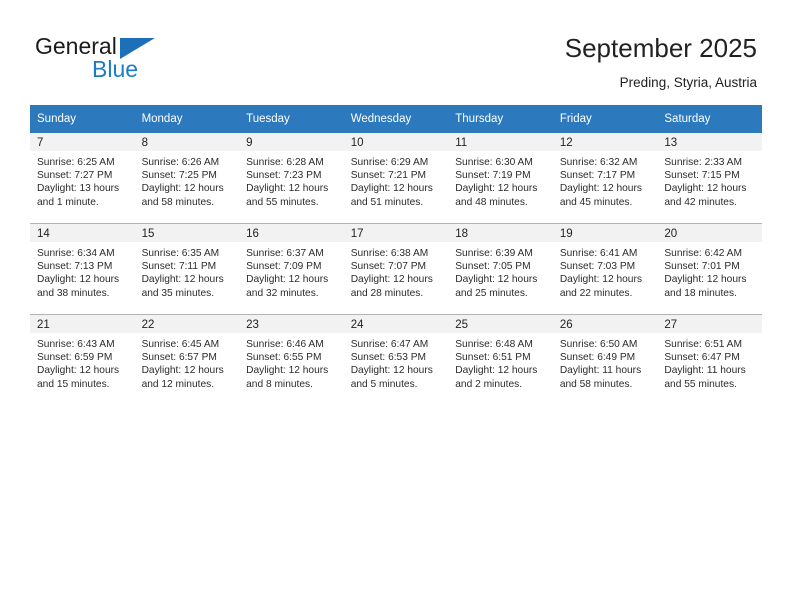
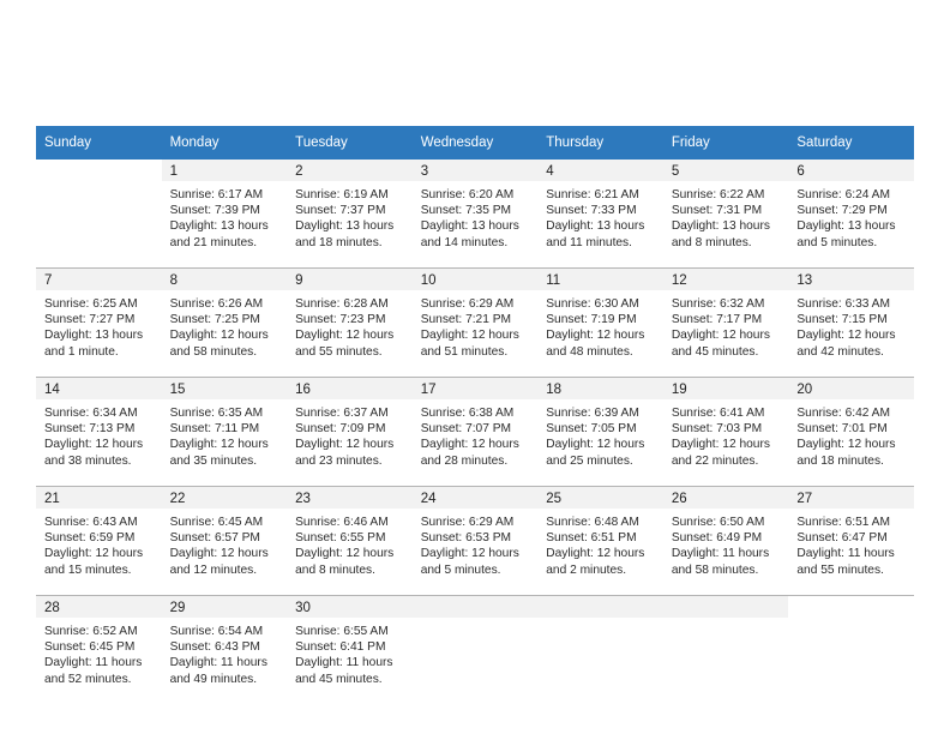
- General
- Blue
- September 2025
- Preding, Styria, Austria
  Sunday	Monday	Tuesday	Wednesday	Thursday	Friday	Saturday
+ 	1Sunrise: 6:17 AMSunset: 7:39 PMDaylight: 13 hoursand 21 minutes.	2Sunrise: 6:19 AMSunset: 7:37 PMDaylight: 13 hoursand 18 minutes.	3Sunrise: 6:20 AMSunset: 7:35 PMDaylight: 13 hoursand 14 minutes.	4Sunrise: 6:21 AMSunset: 7:33 PMDaylight: 13 hoursand 11 minutes.	5Sunrise: 6:22 AMSunset: 7:31 PMDaylight: 13 hoursand 8 minutes.	6Sunrise: 6:24 AMSunset: 7:29 PMDaylight: 13 hoursand 5 minutes.
- 7Sunrise: 6:25 AMSunset: 7:27 PMDaylight: 13 hoursand 1 minute.	8Sunrise: 6:26 AMSunset: 7:25 PMDaylight: 12 hoursand 58 minutes.	9Sunrise: 6:28 AMSunset: 7:23 PMDaylight: 12 hoursand 55 minutes.	10Sunrise: 6:29 AMSunset: 7:21 PMDaylight: 12 hoursand 51 minutes.	11Sunrise: 6:30 AMSunset: 7:19 PMDaylight: 12 hoursand 48 minutes.	12Sunrise: 6:32 AMSunset: 7:17 PMDaylight: 12 hoursand 45 minutes.	13Sunrise: 2:33 AMSunset: 7:15 PMDaylight: 12 hoursand 42 minutes.
+ 7Sunrise: 6:25 AMSunset: 7:27 PMDaylight: 13 hoursand 1 minute.	8Sunrise: 6:26 AMSunset: 7:25 PMDaylight: 12 hoursand 58 minutes.	9Sunrise: 6:28 AMSunset: 7:23 PMDaylight: 12 hoursand 55 minutes.	10Sunrise: 6:29 AMSunset: 7:21 PMDaylight: 12 hoursand 51 minutes.	11Sunrise: 6:30 AMSunset: 7:19 PMDaylight: 12 hoursand 48 minutes.	12Sunrise: 6:32 AMSunset: 7:17 PMDaylight: 12 hoursand 45 minutes.	13Sunrise: 6:33 AMSunset: 7:15 PMDaylight: 12 hoursand 42 minutes.
- 14Sunrise: 6:34 AMSunset: 7:13 PMDaylight: 12 hoursand 38 minutes.	15Sunrise: 6:35 AMSunset: 7:11 PMDaylight: 12 hoursand 35 minutes.	16Sunrise: 6:37 AMSunset: 7:09 PMDaylight: 12 hoursand 32 minutes.	17Sunrise: 6:38 AMSunset: 7:07 PMDaylight: 12 hoursand 28 minutes.	18Sunrise: 6:39 AMSunset: 7:05 PMDaylight: 12 hoursand 25 minutes.	19Sunrise: 6:41 AMSunset: 7:03 PMDaylight: 12 hoursand 22 minutes.	20Sunrise: 6:42 AMSunset: 7:01 PMDaylight: 12 hoursand 18 minutes.
+ 14Sunrise: 6:34 AMSunset: 7:13 PMDaylight: 12 hoursand 38 minutes.	15Sunrise: 6:35 AMSunset: 7:11 PMDaylight: 12 hoursand 35 minutes.	16Sunrise: 6:37 AMSunset: 7:09 PMDaylight: 12 hoursand 23 minutes.	17Sunrise: 6:38 AMSunset: 7:07 PMDaylight: 12 hoursand 28 minutes.	18Sunrise: 6:39 AMSunset: 7:05 PMDaylight: 12 hoursand 25 minutes.	19Sunrise: 6:41 AMSunset: 7:03 PMDaylight: 12 hoursand 22 minutes.	20Sunrise: 6:42 AMSunset: 7:01 PMDaylight: 12 hoursand 18 minutes.
- 21Sunrise: 6:43 AMSunset: 6:59 PMDaylight: 12 hoursand 15 minutes.	22Sunrise: 6:45 AMSunset: 6:57 PMDaylight: 12 hoursand 12 minutes.	23Sunrise: 6:46 AMSunset: 6:55 PMDaylight: 12 hoursand 8 minutes.	24Sunrise: 6:47 AMSunset: 6:53 PMDaylight: 12 hoursand 5 minutes.	25Sunrise: 6:48 AMSunset: 6:51 PMDaylight: 12 hoursand 2 minutes.	26Sunrise: 6:50 AMSunset: 6:49 PMDaylight: 11 hoursand 58 minutes.	27Sunrise: 6:51 AMSunset: 6:47 PMDaylight: 11 hoursand 55 minutes.
+ 21Sunrise: 6:43 AMSunset: 6:59 PMDaylight: 12 hoursand 15 minutes.	22Sunrise: 6:45 AMSunset: 6:57 PMDaylight: 12 hoursand 12 minutes.	23Sunrise: 6:46 AMSunset: 6:55 PMDaylight: 12 hoursand 8 minutes.	24Sunrise: 6:29 AMSunset: 6:53 PMDaylight: 12 hoursand 5 minutes.	25Sunrise: 6:48 AMSunset: 6:51 PMDaylight: 12 hoursand 2 minutes.	26Sunrise: 6:50 AMSunset: 6:49 PMDaylight: 11 hoursand 58 minutes.	27Sunrise: 6:51 AMSunset: 6:47 PMDaylight: 11 hoursand 55 minutes.
+ 28Sunrise: 6:52 AMSunset: 6:45 PMDaylight: 11 hoursand 52 minutes.	29Sunrise: 6:54 AMSunset: 6:43 PMDaylight: 11 hoursand 49 minutes.	30Sunrise: 6:55 AMSunset: 6:41 PMDaylight: 11 hoursand 45 minutes.
